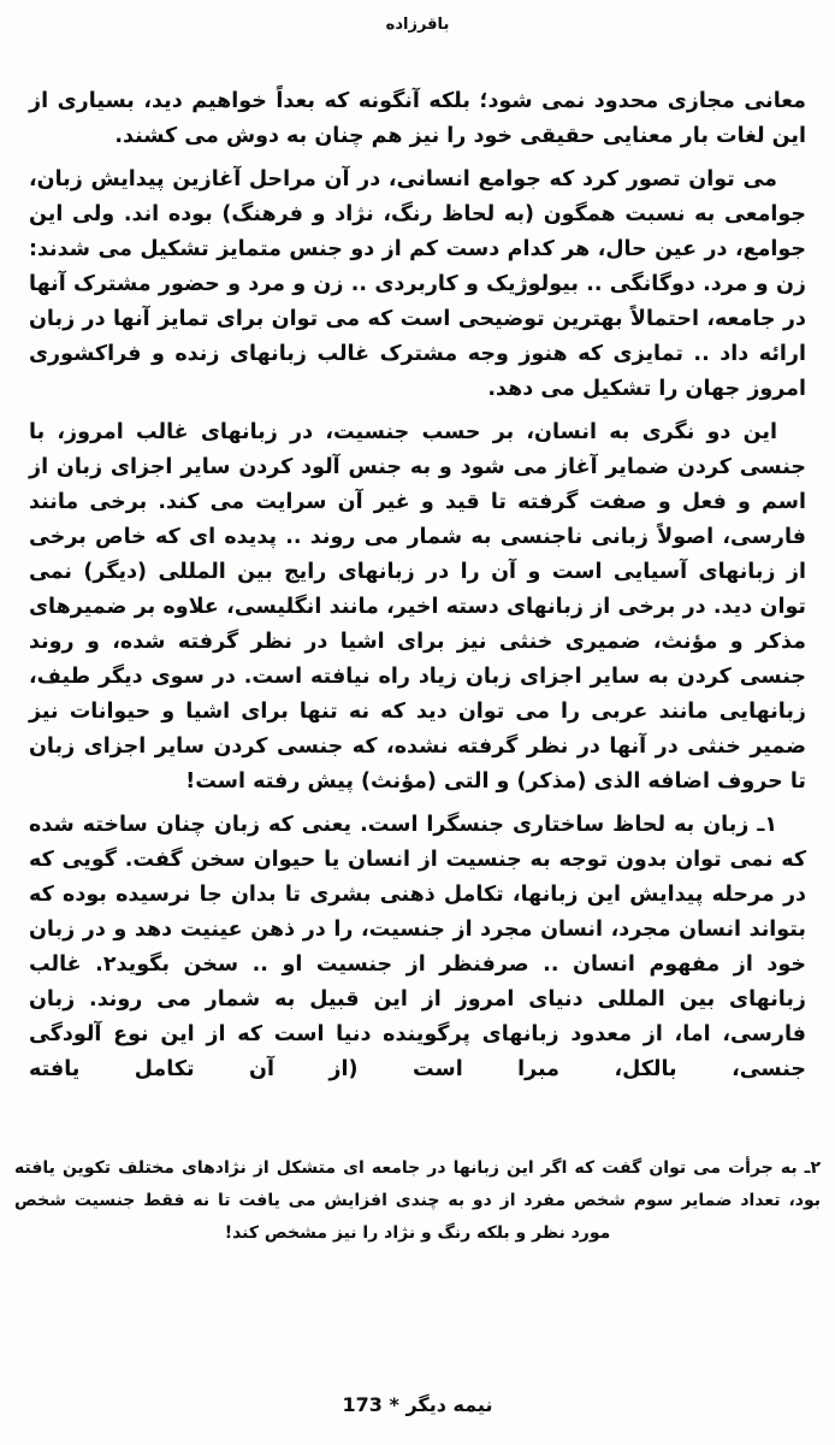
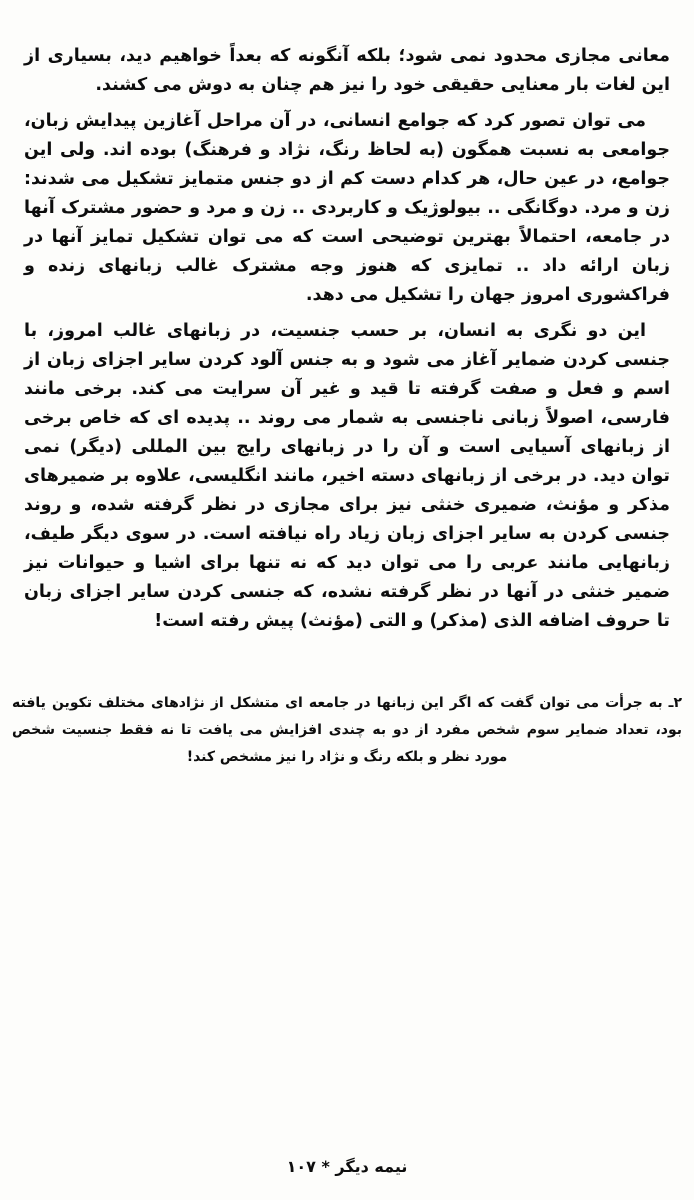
- باقرزاده
  معانی مجازی محدود نمی شود؛ بلکه آنگونه که بعداً خواهیم دید، بسیاری از این لغات بار معنایی حقیقی خود را نیز هم چنان به دوش می کشند.
- می توان تصور کرد که جوامع انسانی، در آن مراحل آغازین پیدایش زبان، جوامعی به نسبت همگون (به لحاظ رنگ، نژاد و فرهنگ) بوده اند. ولی این جوامع، در عین حال، هر کدام دست کم از دو جنس متمایز تشکیل می شدند: زن و مرد. دوگانگی .. بیولوژیک و کاربردی .. زن و مرد و حضور مشترک آنها در جامعه، احتمالاً بهترین توضیحی است که می توان برای تمایز آنها در زبان ارائه داد .. تمایزی که هنوز وجه مشترک غالب زبانهای زنده و فراکشوری امروز جهان را تشکیل می دهد.
+ می توان تصور کرد که جوامع انسانی، در آن مراحل آغازین پیدایش زبان، جوامعی به نسبت همگون (به لحاظ رنگ، نژاد و فرهنگ) بوده اند. ولی این جوامع، در عین حال، هر کدام دست کم از دو جنس متمایز تشکیل می شدند: زن و مرد. دوگانگی .. بیولوژیک و کاربردی .. زن و مرد و حضور مشترک آنها در جامعه، احتمالاً بهترین توضیحی است که می توان تشکیل تمایز آنها در زبان ارائه داد .. تمایزی که هنوز وجه مشترک غالب زبانهای زنده و فراکشوری امروز جهان را تشکیل می دهد.
- این دو نگری به انسان، بر حسب جنسیت، در زبانهای غالب امروز، با جنسی کردن ضمایر آغاز می شود و به جنس آلود کردن سایر اجزای زبان از اسم و فعل و صفت گرفته تا قید و غیر آن سرایت می کند. برخی مانند فارسی، اصولاً زبانی ناجنسی به شمار می روند .. پدیده ای که خاص برخی از زبانهای آسیایی است و آن را در زبانهای رایج بین المللی (دیگر) نمی توان دید. در برخی از زبانهای دسته اخیر، مانند انگلیسی، علاوه بر ضمیرهای مذکر و مؤنث، ضمیری خنثی نیز برای اشیا در نظر گرفته شده، و روند جنسی کردن به سایر اجزای زبان زیاد راه نیافته است. در سوی دیگر طیف، زبانهایی مانند عربی را می توان دید که نه تنها برای اشیا و حیوانات نیز ضمیر خنثی در آنها در نظر گرفته نشده، که جنسی کردن سایر اجزای زبان تا حروف اضافه الذی (مذکر) و التی (مؤنث) پیش رفته است!
+ این دو نگری به انسان، بر حسب جنسیت، در زبانهای غالب امروز، با جنسی کردن ضمایر آغاز می شود و به جنس آلود کردن سایر اجزای زبان از اسم و فعل و صفت گرفته تا قید و غیر آن سرایت می کند. برخی مانند فارسی، اصولاً زبانی ناجنسی به شمار می روند .. پدیده ای که خاص برخی از زبانهای آسیایی است و آن را در زبانهای رایج بین المللی (دیگر) نمی توان دید. در برخی از زبانهای دسته اخیر، مانند انگلیسی، علاوه بر ضمیرهای مذکر و مؤنث، ضمیری خنثی نیز برای مجازی در نظر گرفته شده، و روند جنسی کردن به سایر اجزای زبان زیاد راه نیافته است. در سوی دیگر طیف، زبانهایی مانند عربی را می توان دید که نه تنها برای اشیا و حیوانات نیز ضمیر خنثی در آنها در نظر گرفته نشده، که جنسی کردن سایر اجزای زبان تا حروف اضافه الذی (مذکر) و التی (مؤنث) پیش رفته است!
- ۱ـ زبان به لحاظ ساختاری جنسگرا است. یعنی که زبان چنان ساخته شده که نمی توان بدون توجه به جنسیت از انسان یا حیوان سخن گفت. گویی که در مرحله پیدایش این زبانها، تکامل ذهنی بشری تا بدان جا نرسیده بوده که بتواند انسان مجرد، انسان مجرد از جنسیت، را در ذهن عینیت دهد و در زبان خود از مفهوم انسان .. صرفنظر از جنسیت او .. سخن بگوید۲. غالب زبانهای بین المللی دنیای امروز از این قبیل به شمار می روند. زبان فارسی، اما، از معدود زبانهای پرگوینده دنیا است که از این نوع آلودگی جنسی، بالکل، مبرا است (از آن تکامل یافته
  ۲ـ به جرأت می توان گفت که اگر این زبانها در جامعه ای متشکل از نژادهای مختلف تکوین یافته بود، تعداد ضمایر سوم شخص مفرد از دو به چندی افزایش می یافت تا نه فقط جنسیت شخص مورد نظر و بلکه رنگ و نژاد را نیز مشخص کند!
- نیمه دیگر * 173
+ نیمه دیگر * ۱۰۷
